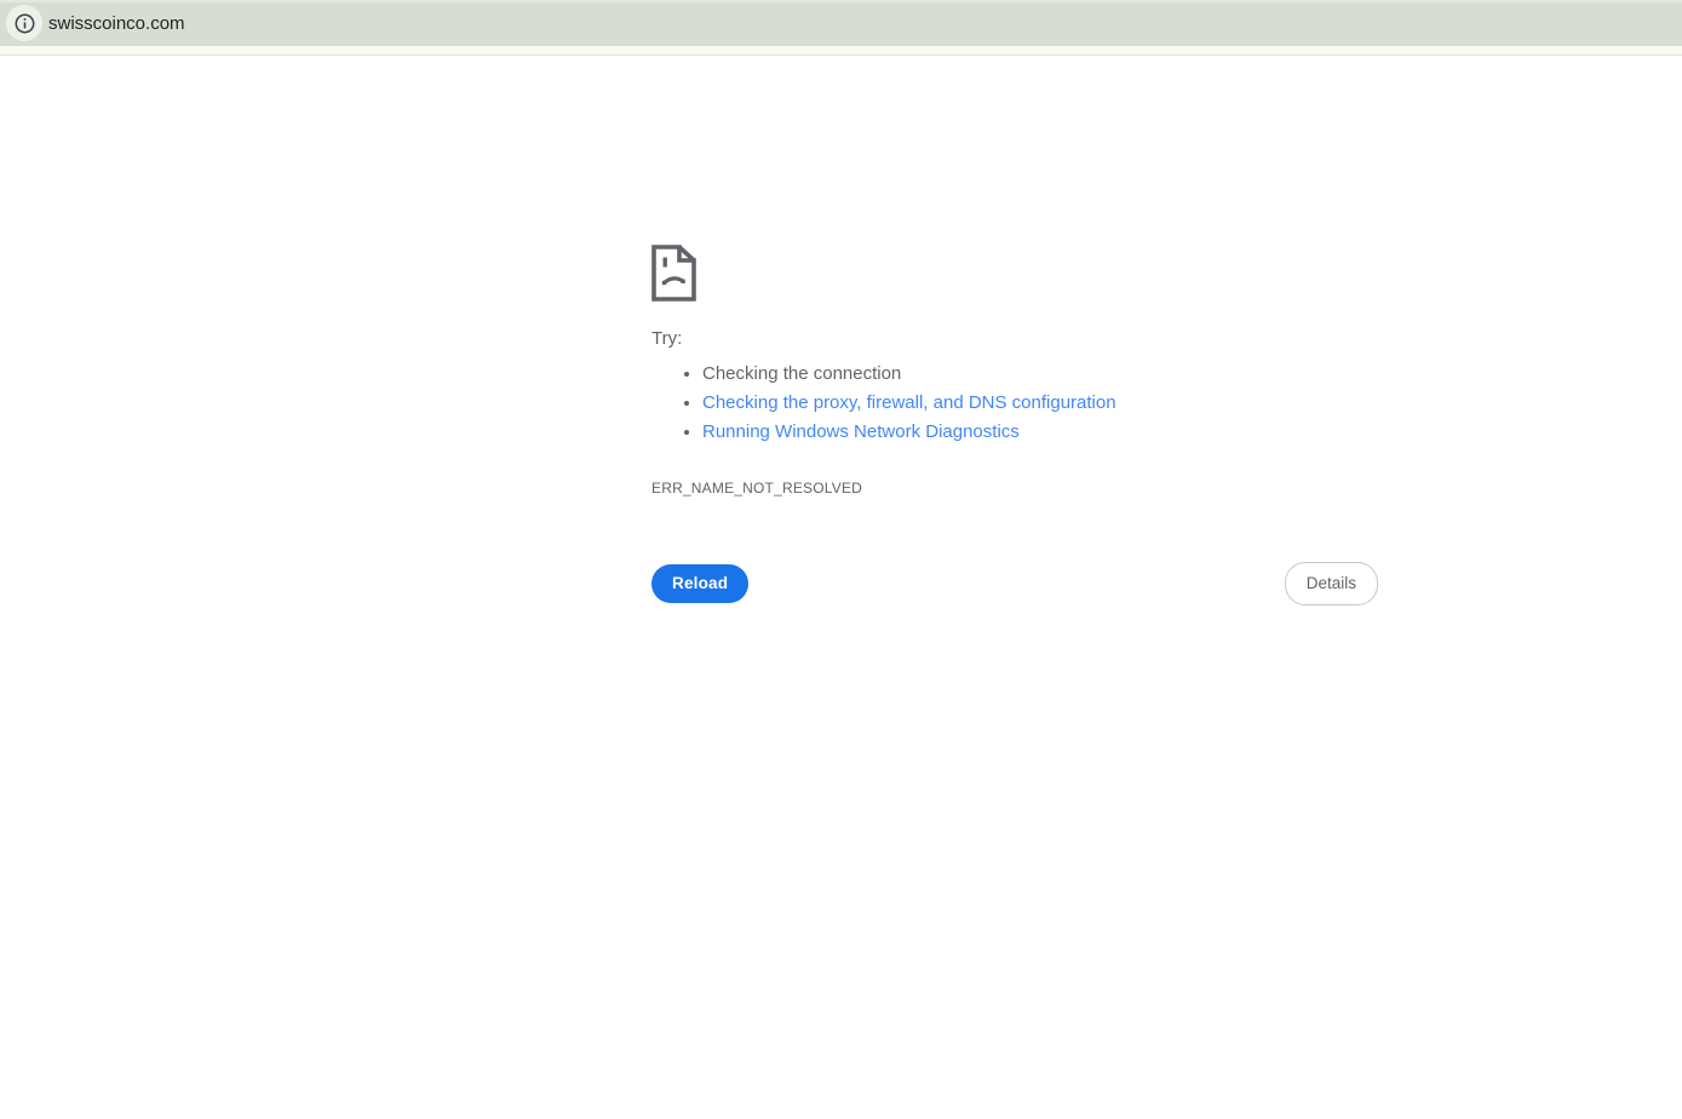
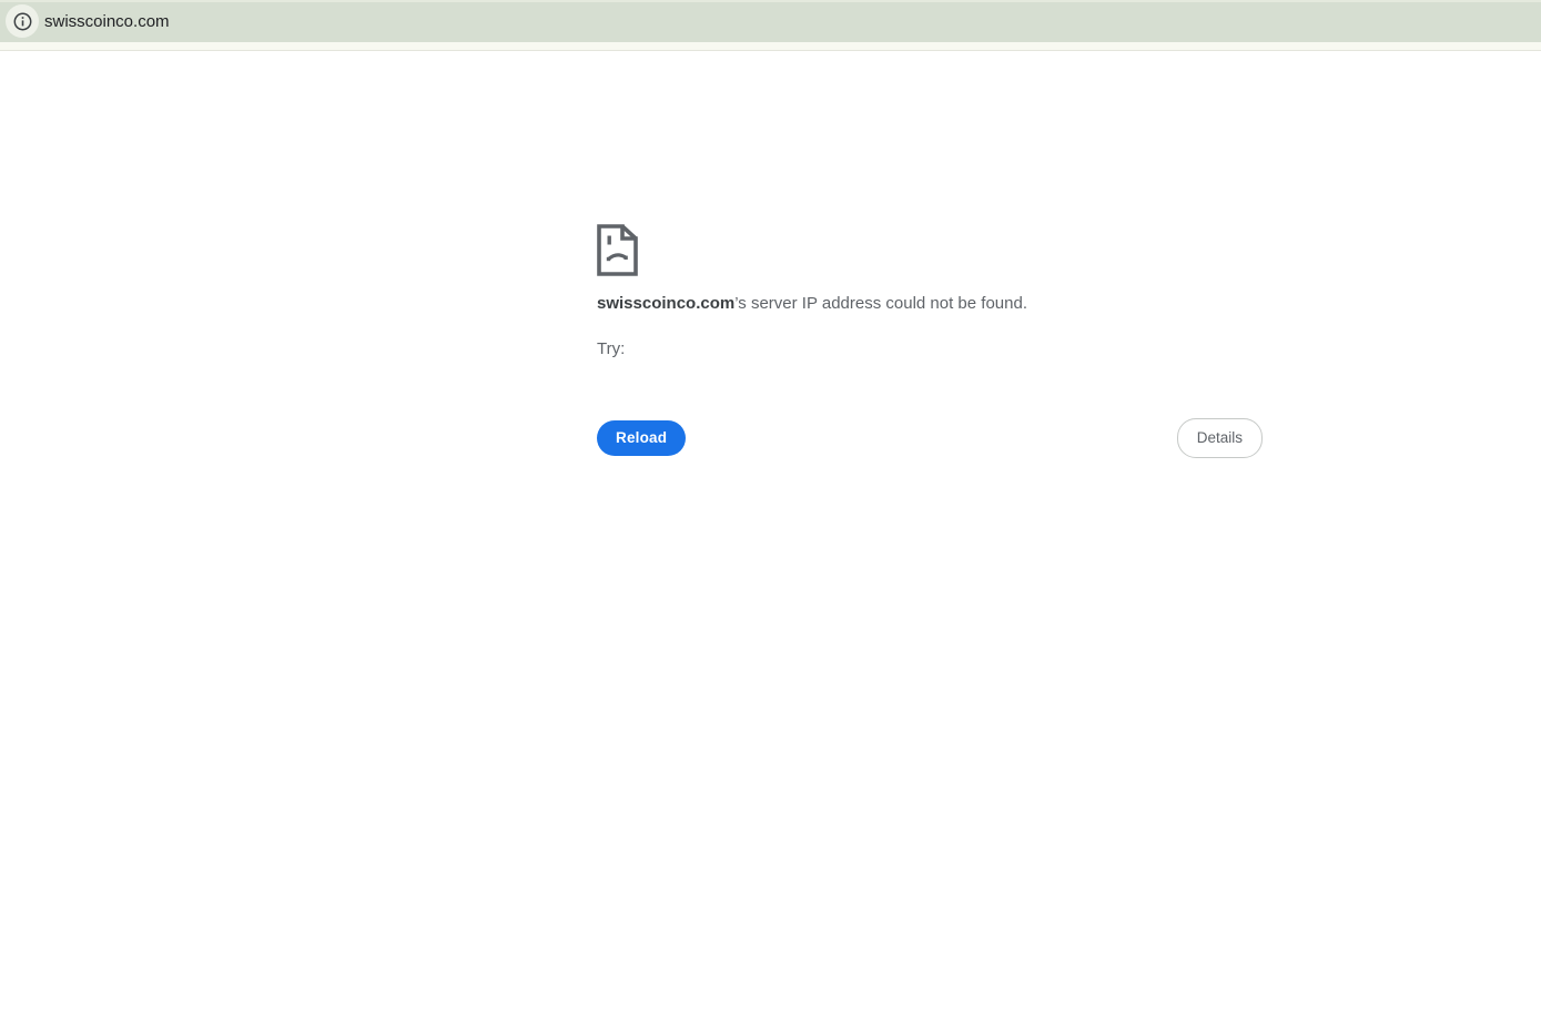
  swisscoinco.com
+ swisscoinco.com’s server IP address could not be found.
  Try:
- Checking the connection
- Checking the proxy, firewall, and DNS configuration
- Running Windows Network Diagnostics
- ERR_NAME_NOT_RESOLVED
  Reload
  Details
